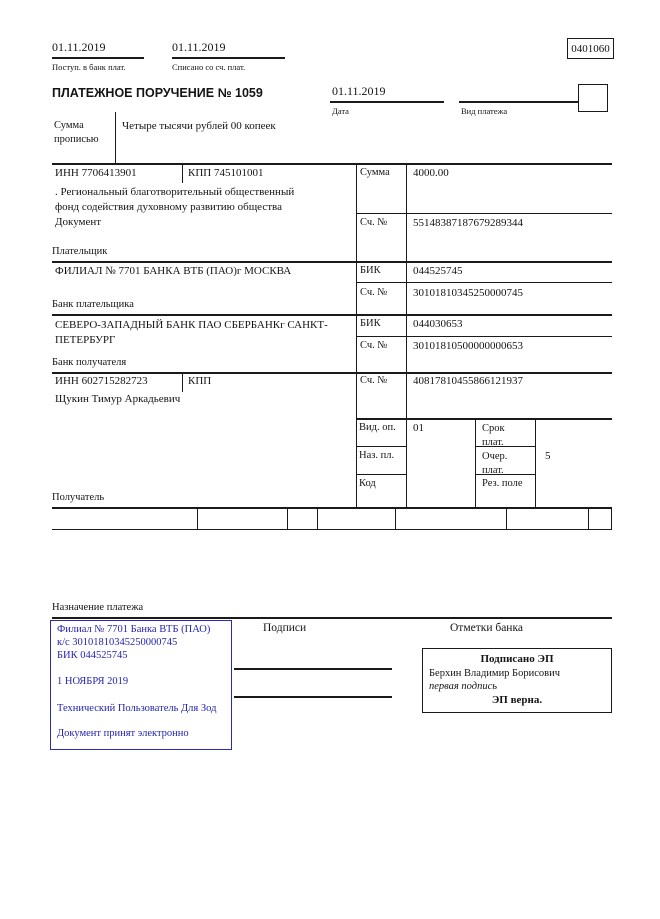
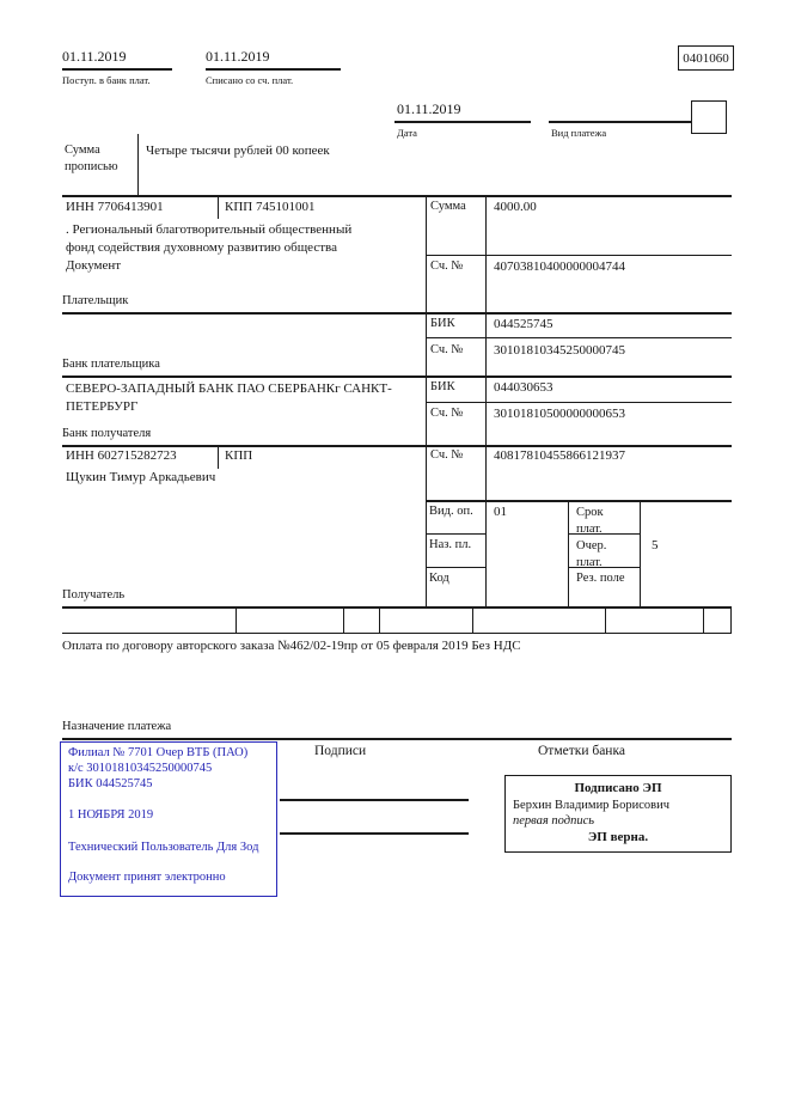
  01.11.2019
  Поступ. в банк плат.
  01.11.2019
  Списано со сч. плат.
  0401060
- ПЛАТЕЖНОЕ ПОРУЧЕНИЕ № 1059
  01.11.2019
  Дата
  Вид платежа
  Сумма прописью
  Четыре тысячи рублей 00 копеек
  ИНН 7706413901
  КПП 745101001
  . Региональный благотворительный общественный фонд содействия духовному развитию общества Документ
  Плательщик
  Сумма
  4000.00
  Сч. №
- 55148387187679289344
+ 40703810400000004744
- ФИЛИАЛ № 7701 БАНКА ВТБ (ПАО)г МОСКВА
  Банк плательщика
  БИК
  044525745
  Сч. №
  30101810345250000745
  СЕВЕРО-ЗАПАДНЫЙ БАНК ПАО СБЕРБАНКг САНКТ-ПЕТЕРБУРГ
  Банк получателя
  БИК
  044030653
  Сч. №
  30101810500000000653
  ИНН 602715282723
  КПП
  Щукин Тимур Аркадьевич
  Получатель
  Сч. №
  40817810455866121937
  Вид. оп.
  01
  Срок плат.
  Наз. пл.
  Очер. плат.
  5
  Код
  Рез. поле
+ Оплата по договору авторского заказа №462/02-19пр от 05 февраля 2019 Без НДС
  Назначение платежа
- Филиал № 7701 Банка ВТБ (ПАО)
+ Филиал № 7701 Очер ВТБ (ПАО)
  к/с 30101810345250000745
  БИК 044525745
  1 НОЯБРЯ 2019
  Технический Пользователь Для Зод
  Документ принят электронно
  Подписи
  Отметки банка
  Подписано ЭП
  Берхин Владимир Борисович
  первая подпись
  ЭП верна.
